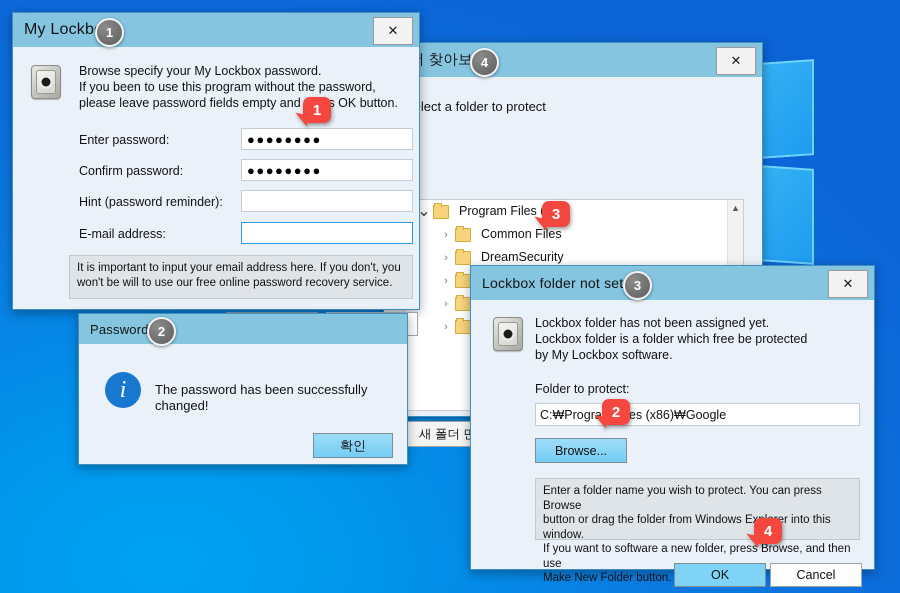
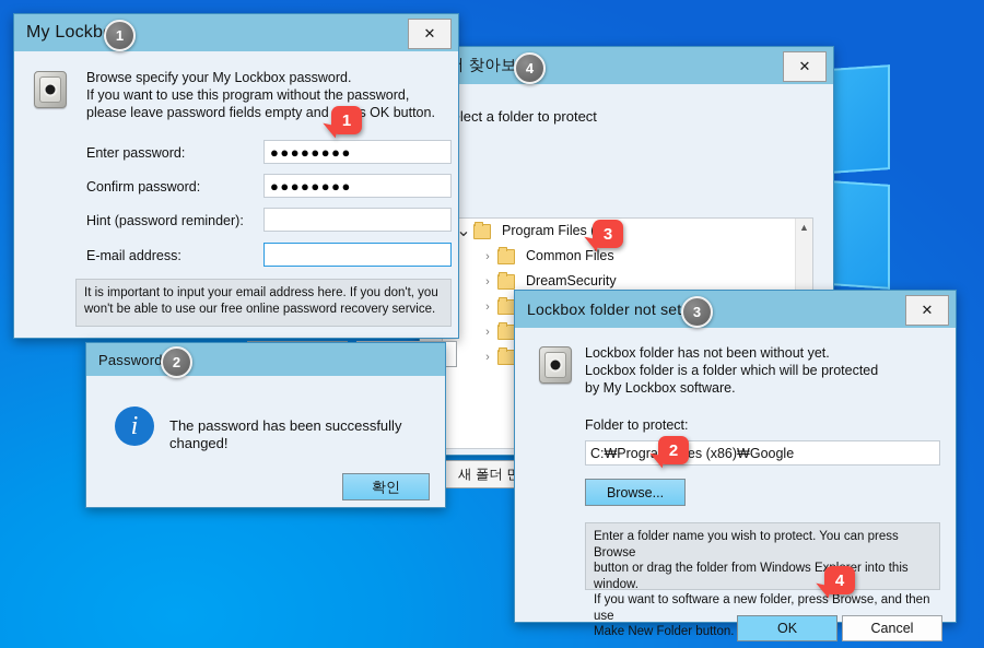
  ✕
  lect a folder to protect
  ⌄
  Program Files
  ›
  Common Files
  ›
  DreamSecurity
  ›
  ›
  ›
  ▲
  4
  My Lockb
  ✕
  Browse specify your My Lockbox password.
- If you been to use this program without the password,
+ If you want to use this program without the password,
  please leave password fields empty ands OK button.
  Enter password:
  ●●●●●●●●
  Confirm password:
  ●●●●●●●●
  Hint (password reminder):
  E-mail address:
  It is important to input your email address here. If you don't, you
- won't be will to use our free online password recovery service.
+ won't be able to use our free online password recovery service.
  1
  1
  Password
  i
  The password has been successfully changed!
  확인
  2
  3
  Lockbox folder not set
  ✕
- Lockbox folder has not been assigned yet.
+ Lockbox folder has not been without yet.
- Lockbox folder is a folder which free be protected
+ Lockbox folder is a folder which will be protected
  by My Lockbox software.
  Folder to protect:
  C:₩Progra es (x86)₩Google
  Browse...
  Enter a folder name you wish to protect. You can press Browse
  button or drag the folder from Windows Eer into this window.
  If you want to software a new folder, press Browse, and then use
  Make New Folder button.
  OK
  Cancel
  3
  2
  4
